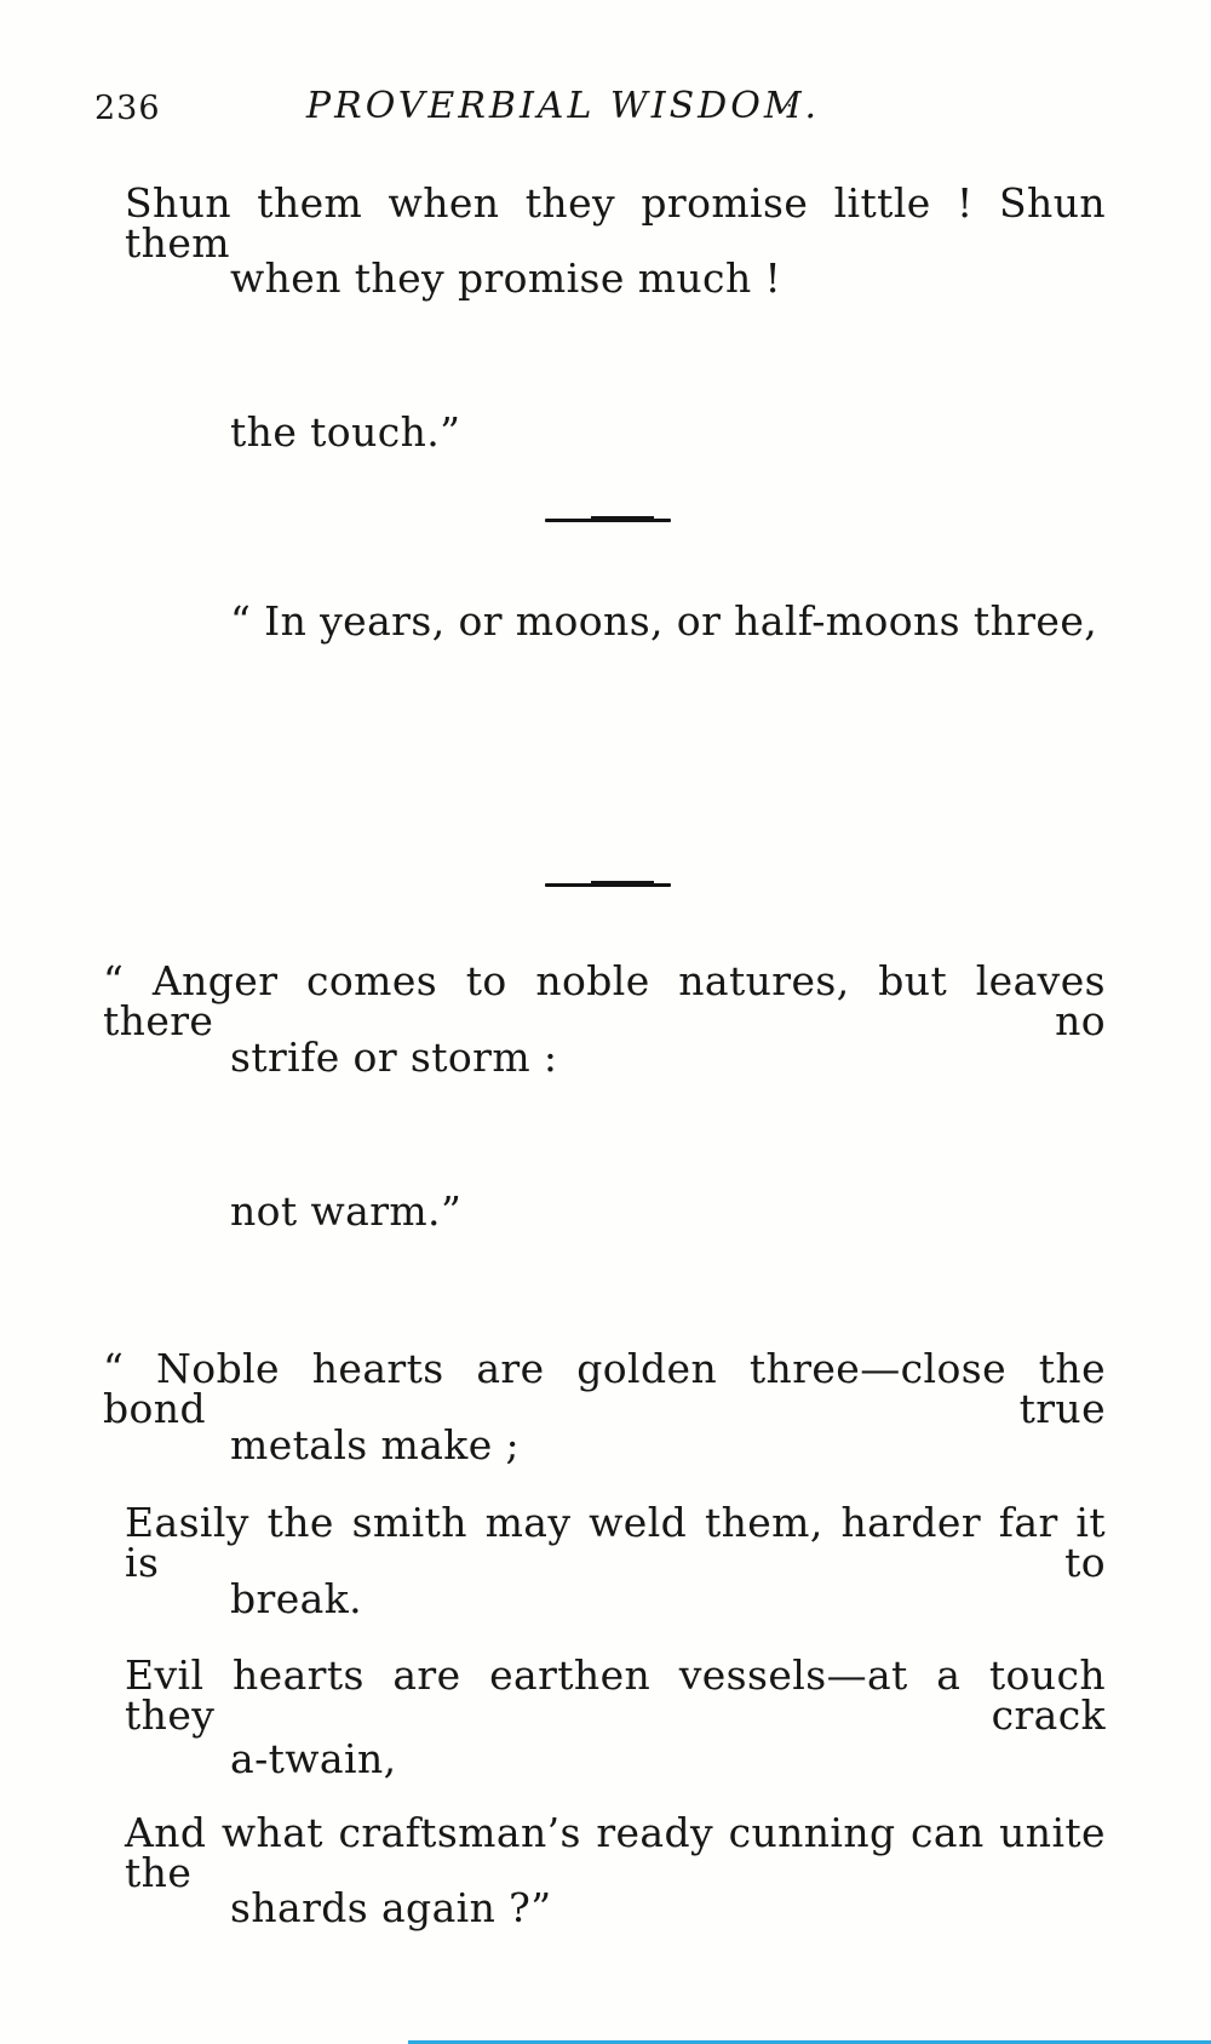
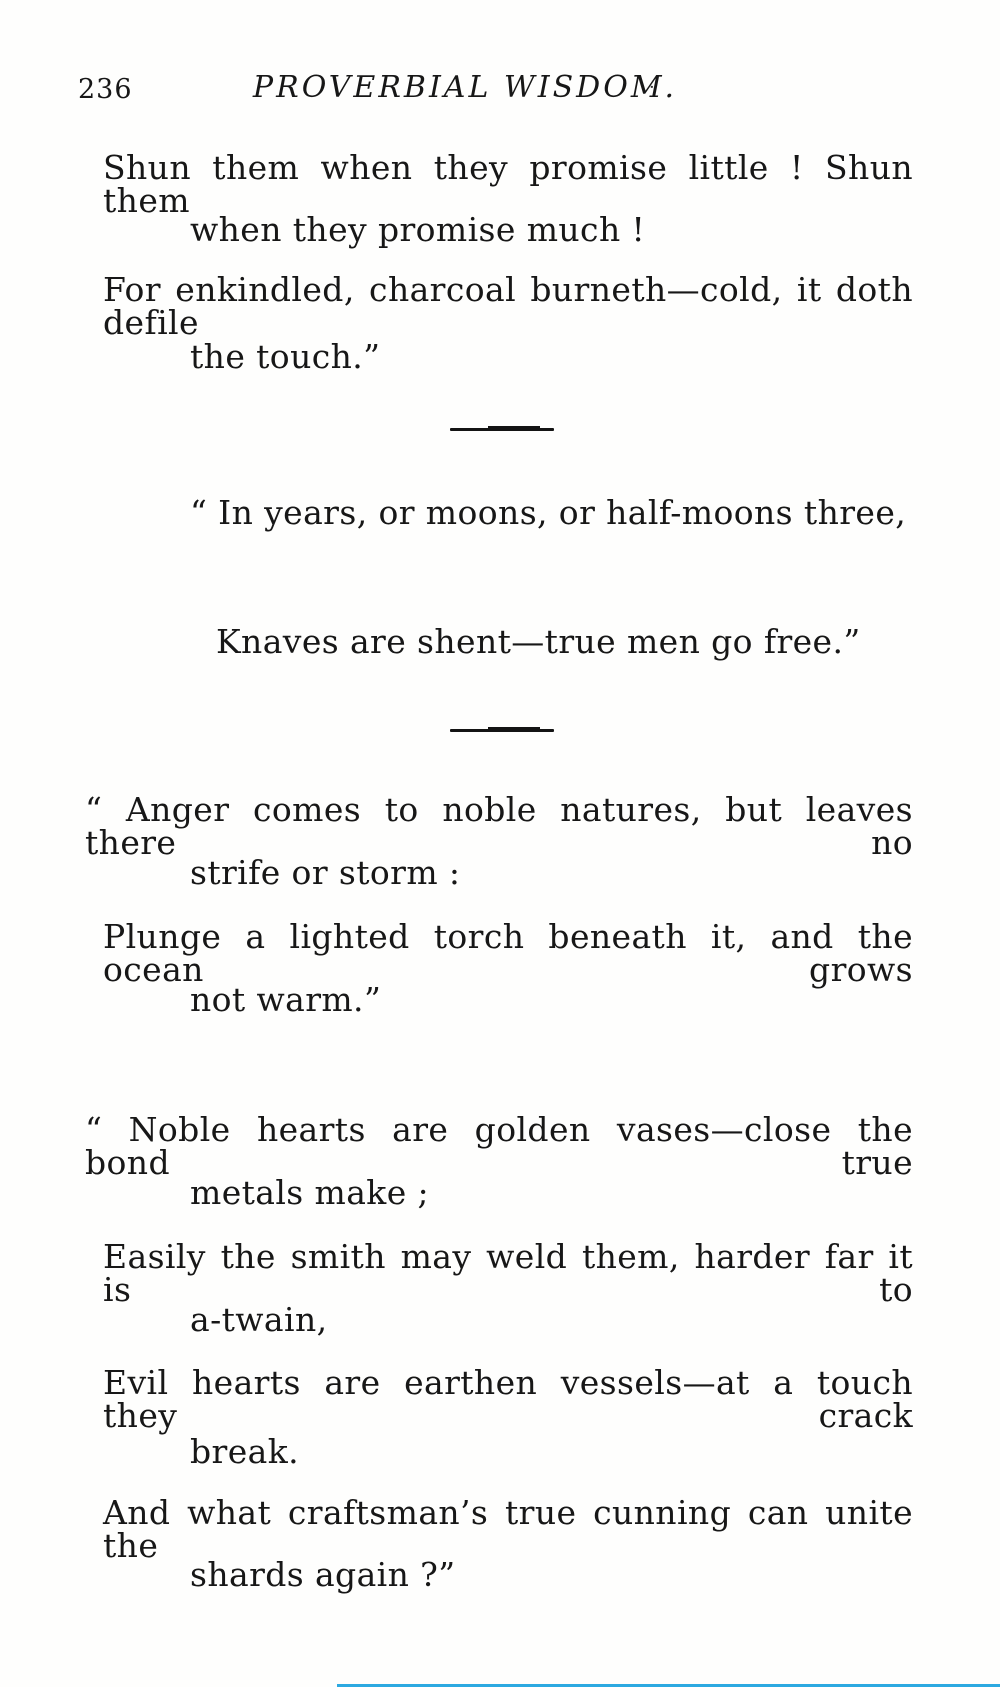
  236
  PROVERBIAL WISDOM.
  ·
  Shun them when they promise little ! Shun them
  when they promise much !
+ For enkindled, charcoal burneth—cold, it doth defile
  the touch.”
  “ In years, or moons, or half-moons three,
+ Knaves are shent—true men go free.”
  “ Anger comes to noble natures, but leaves there no
  strife or storm :
+ Plunge a lighted torch beneath it, and the ocean grows
  not warm.”
- “ Noble hearts are golden three—close the bond true
+ “ Noble hearts are golden vases—close the bond true
  metals make ;
  Easily the smith may weld them, harder far it is to
- break.
+ a-twain,
  Evil hearts are earthen vessels—at a touch they crack
- a-twain,
+ break.
- And what craftsman’s ready cunning can unite the
+ And what craftsman’s true cunning can unite the
  shards again ?”
